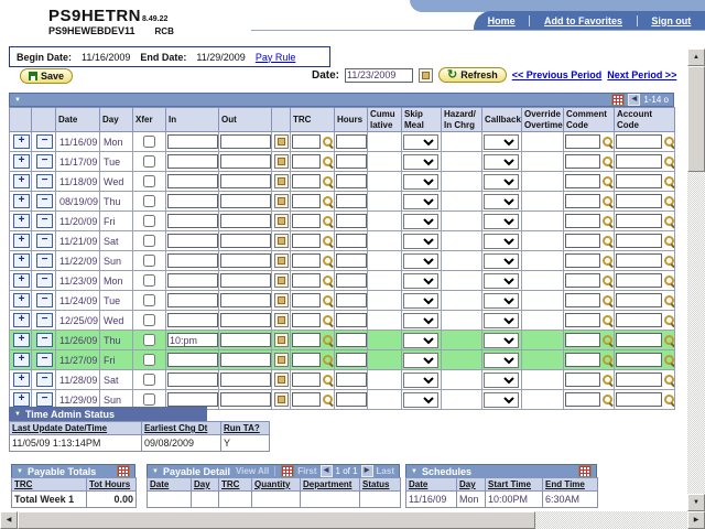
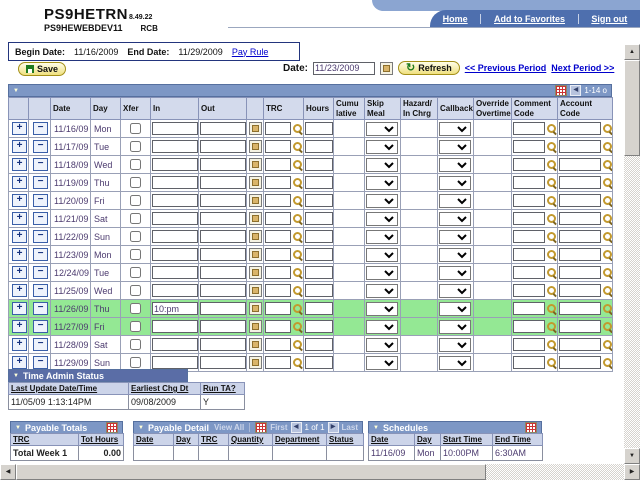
  Home
  Add to Favorites
  Sign out
  PS9HEWEBDEV11 RCB
  Begin Date:
  11/16/2009
  End Date:
  11/29/2009
  Pay Rule
  Save
  Date:
  11/23/2009
  ↻
  Refresh
  << Previous Period
  Next Period >>
  1-14 o
  		Date	Day	Xfer	In	Out		TRC	Hours	Cumu lative	Skip Meal	Hazard/ In Chrg	Callback	Override Overtime	Comment Code	Account Code
  +	−	11/16/09	Mon
  +	−	11/17/09	Tue
  +	−	11/18/09	Wed
- +	−	08/19/09	Thu
+ +	−	11/19/09	Thu
  +	−	11/20/09	Fri
  +	−	11/21/09	Sat
  +	−	11/22/09	Sun
  +	−	11/23/09	Mon
- +	−	11/24/09	Tue
+ +	−	12/24/09	Tue
- +	−	12/25/09	Wed
+ +	−	11/25/09	Wed
  +	−	11/26/09	Thu		10:pm
  +	−	11/27/09	Fri
  +	−	11/28/09	Sat
  +	−	11/29/09	Sun
  Time Admin Status
  Last Update Date/Time	Earliest Chg Dt	Run TA?
  11/05/09 1:13:14PM	09/08/2009	Y
  Payable Totals
  TRC	Tot Hours
  Total Week 1	0.00
  Payable Detail
  View All
  First
  1 of 1
  Last
  Date	Day	TRC	Quantity	Department	Status
  Schedules
  Date	Day	Start Time	End Time
  11/16/09	Mon	10:00PM	6:30AM
